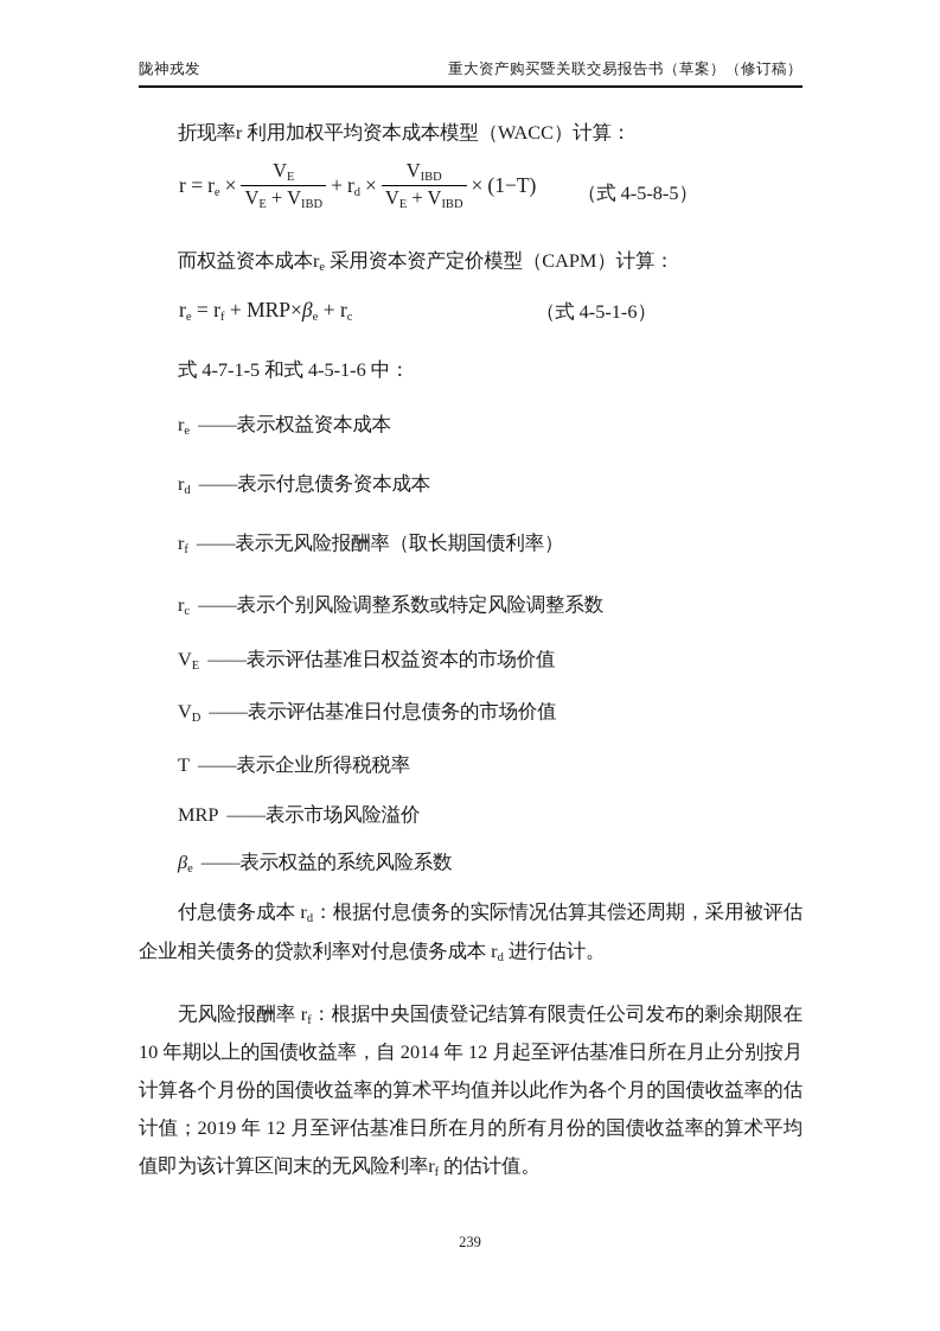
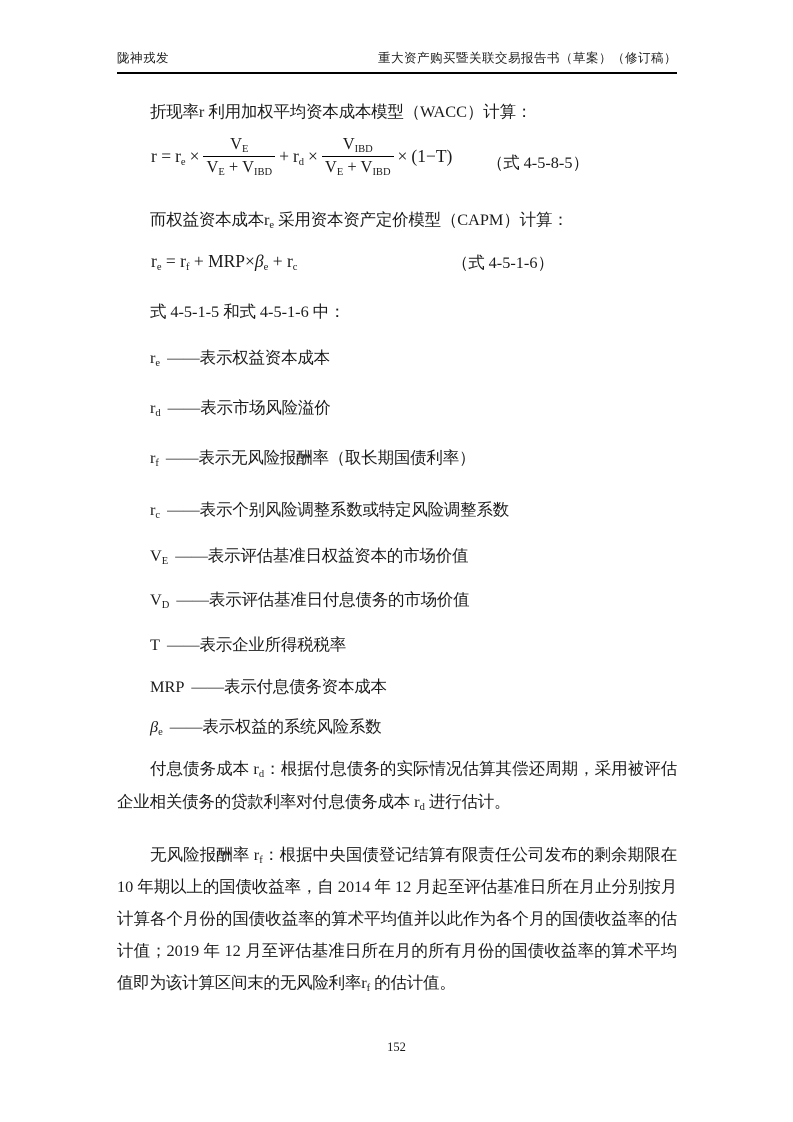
  陇神戎发
  重大资产购买暨关联交易报告书（草案）（修订稿）
  折现率r 利用加权平均资本成本模型（WACC）计算：
  r =
  re
  ×
  VE
  VE + VIBD
  +
  rd
  ×
  VIBD
  VE + VIBD
  ×
  (1−T)
  （式 4-5-8-5）
  而权益资本成本re 采用资本资产定价模型（CAPM）计算：
  re = rf + MRP×βe + rc
  （式 4-5-1-6）
- 式 4-7-1-5 和式 4-5-1-6 中：
+ 式 4-5-1-5 和式 4-5-1-6 中：
  re——表示权益资本成本
- rd——表示付息债务资本成本
+ rd——表示市场风险溢价
  rf——表示无风险报酬率（取长期国债利率）
  rc——表示个别风险调整系数或特定风险调整系数
  VE——表示评估基准日权益资本的市场价值
  VD——表示评估基准日付息债务的市场价值
  T ——表示企业所得税税率
- MRP ——表示市场风险溢价
+ MRP ——表示付息债务资本成本
  βe——表示权益的系统风险系数
  付息债务成本 rd：根据付息债务的实际情况估算其偿还周期，采用被评估
  企业相关债务的贷款利率对付息债务成本 rd 进行估计。
  无风险报酬率 rf：根据中央国债登记结算有限责任公司发布的剩余期限在
  10 年期以上的国债收益率，自 2014 年 12 月起至评估基准日所在月止分别按月
  计算各个月份的国债收益率的算术平均值并以此作为各个月的国债收益率的估
  计值；2019 年 12 月至评估基准日所在月的所有月份的国债收益率的算术平均
  值即为该计算区间末的无风险利率rf 的估计值。
- 239
+ 152
